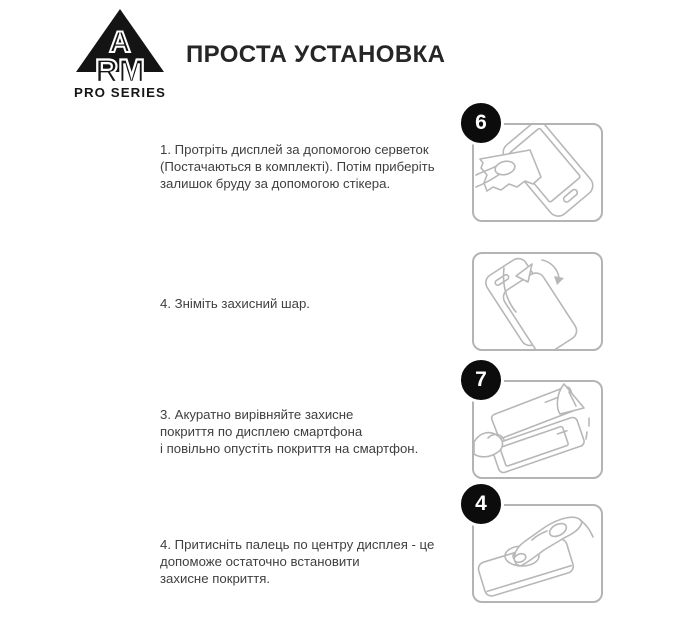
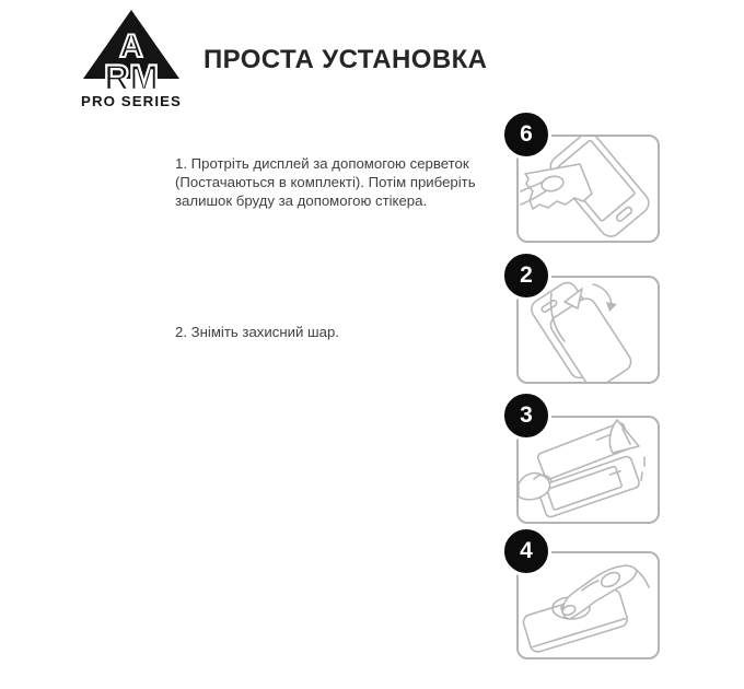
  A
  RM
  PRO SERIES
  ПРОСТА УСТАНОВКА
  1. Протріть дисплей за допомогою серветок
  (Постачаються в комплекті). Потім приберіть
  залишок бруду за допомогою стікера.
- 4. Зніміть захисний шар.
+ 2. Зніміть захисний шар.
- 3. Акуратно вирівняйте захисне
- покриття по дисплею смартфона
- і повільно опустіть покриття на смартфон.
- 4. Притисніть палець по центру дисплея - це
- допоможе остаточно встановити
- захисне покриття.
  6
+ 2
- 7
+ 3
  4
